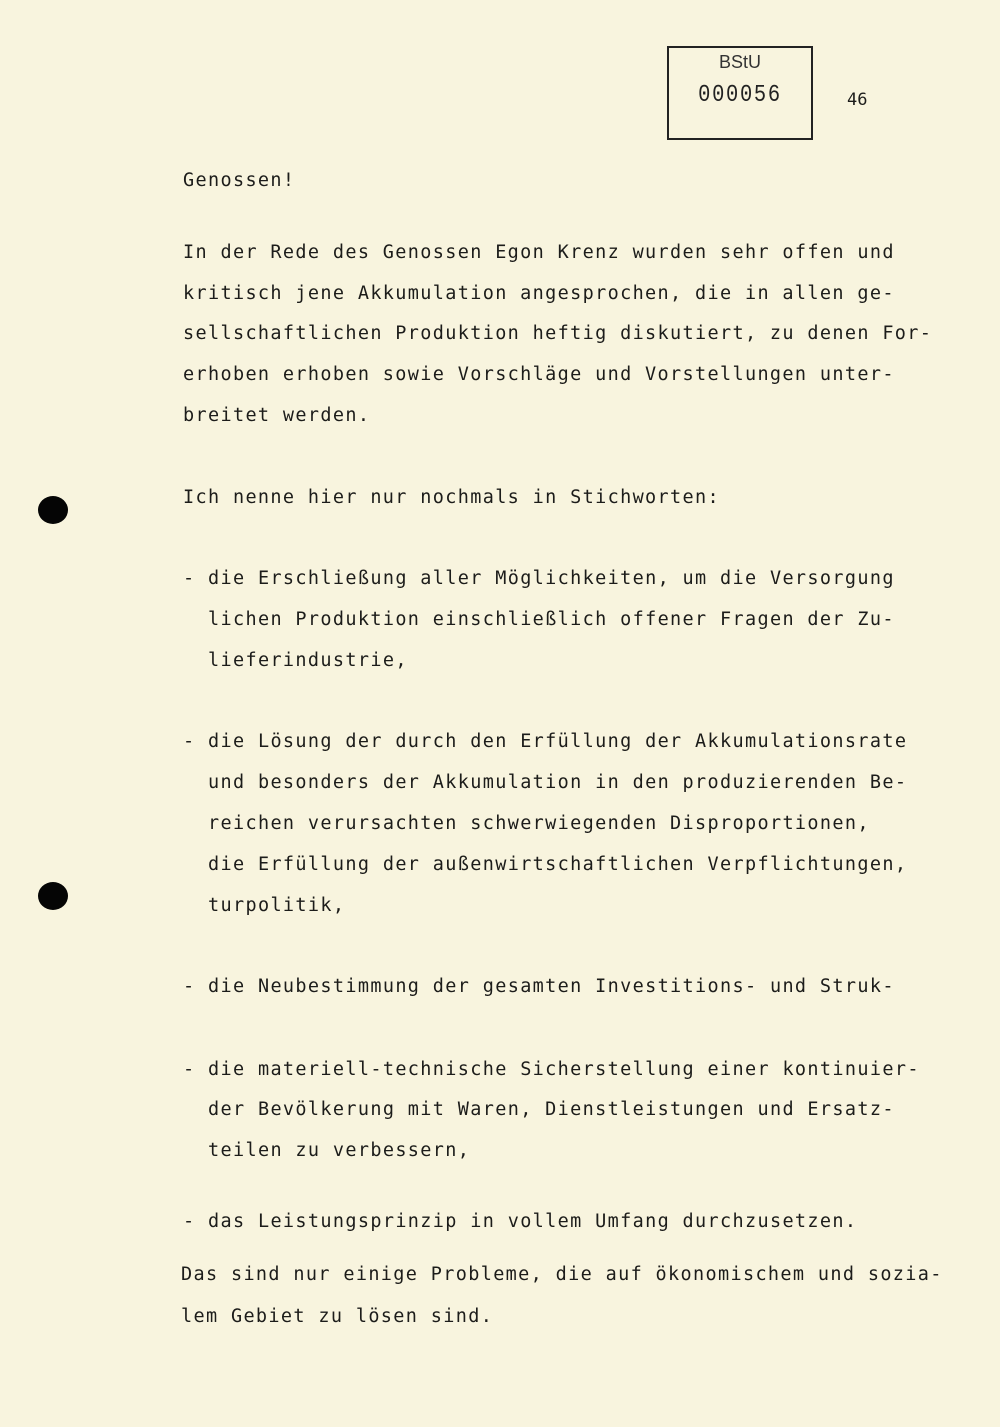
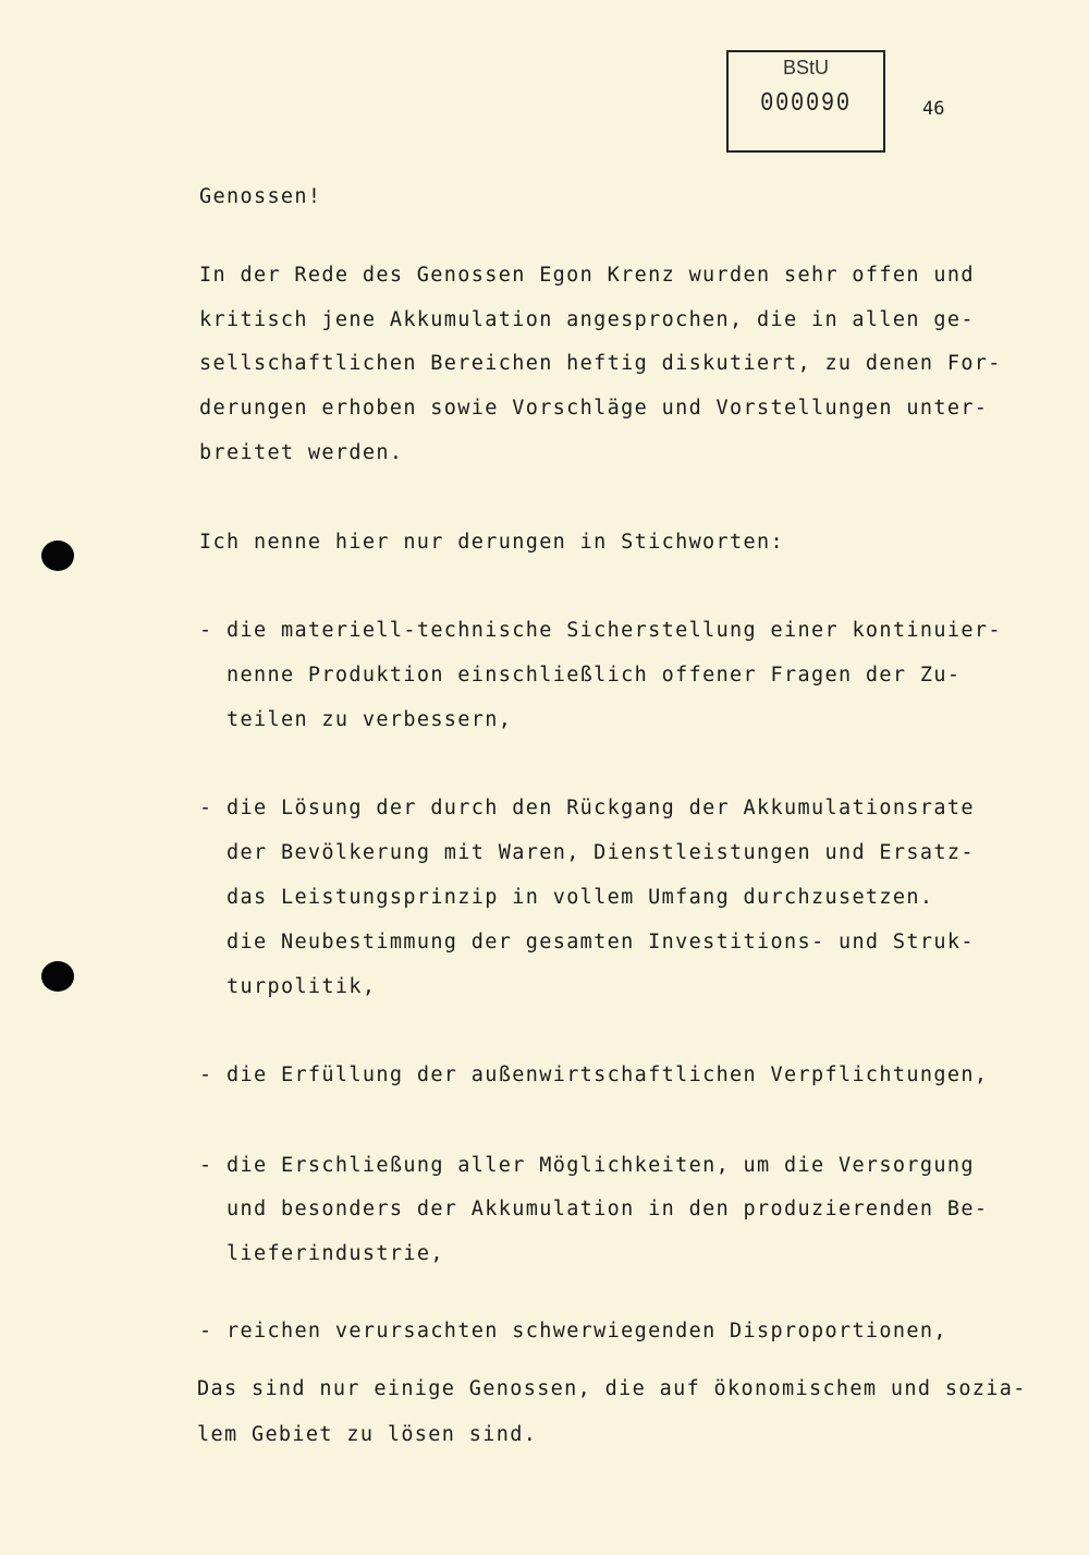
  BStU
- 000056
+ 000090
  46
  Genossen!
  In der Rede des Genossen Egon Krenz wurden sehr offen und
  kritisch jene Akkumulation angesprochen, die in allen ge-
- sellschaftlichen Produktion heftig diskutiert, zu denen For-
+ sellschaftlichen Bereichen heftig diskutiert, zu denen For-
- erhoben erhoben sowie Vorschläge und Vorstellungen unter-
+ derungen erhoben sowie Vorschläge und Vorstellungen unter-
  breitet werden.
- Ich nenne hier nur nochmals in Stichworten:
+ Ich nenne hier nur derungen in Stichworten:
  -
- die Erschließung aller Möglichkeiten, um die Versorgung
+ die materiell-technische Sicherstellung einer kontinuier-
- lichen Produktion einschließlich offener Fragen der Zu-
+ nenne Produktion einschließlich offener Fragen der Zu-
- lieferindustrie,
+ teilen zu verbessern,
  -
- die Lösung der durch den Erfüllung der Akkumulationsrate
+ die Lösung der durch den Rückgang der Akkumulationsrate
- und besonders der Akkumulation in den produzierenden Be-
+ der Bevölkerung mit Waren, Dienstleistungen und Ersatz-
- reichen verursachten schwerwiegenden Disproportionen,
+ das Leistungsprinzip in vollem Umfang durchzusetzen.
- die Erfüllung der außenwirtschaftlichen Verpflichtungen,
+ die Neubestimmung der gesamten Investitions- und Struk-
  turpolitik,
  -
- die Neubestimmung der gesamten Investitions- und Struk-
+ die Erfüllung der außenwirtschaftlichen Verpflichtungen,
  -
- die materiell-technische Sicherstellung einer kontinuier-
+ die Erschließung aller Möglichkeiten, um die Versorgung
- der Bevölkerung mit Waren, Dienstleistungen und Ersatz-
+ und besonders der Akkumulation in den produzierenden Be-
- teilen zu verbessern,
+ lieferindustrie,
  -
- das Leistungsprinzip in vollem Umfang durchzusetzen.
+ reichen verursachten schwerwiegenden Disproportionen,
- Das sind nur einige Probleme, die auf ökonomischem und sozia-
+ Das sind nur einige Genossen, die auf ökonomischem und sozia-
  lem Gebiet zu lösen sind.
